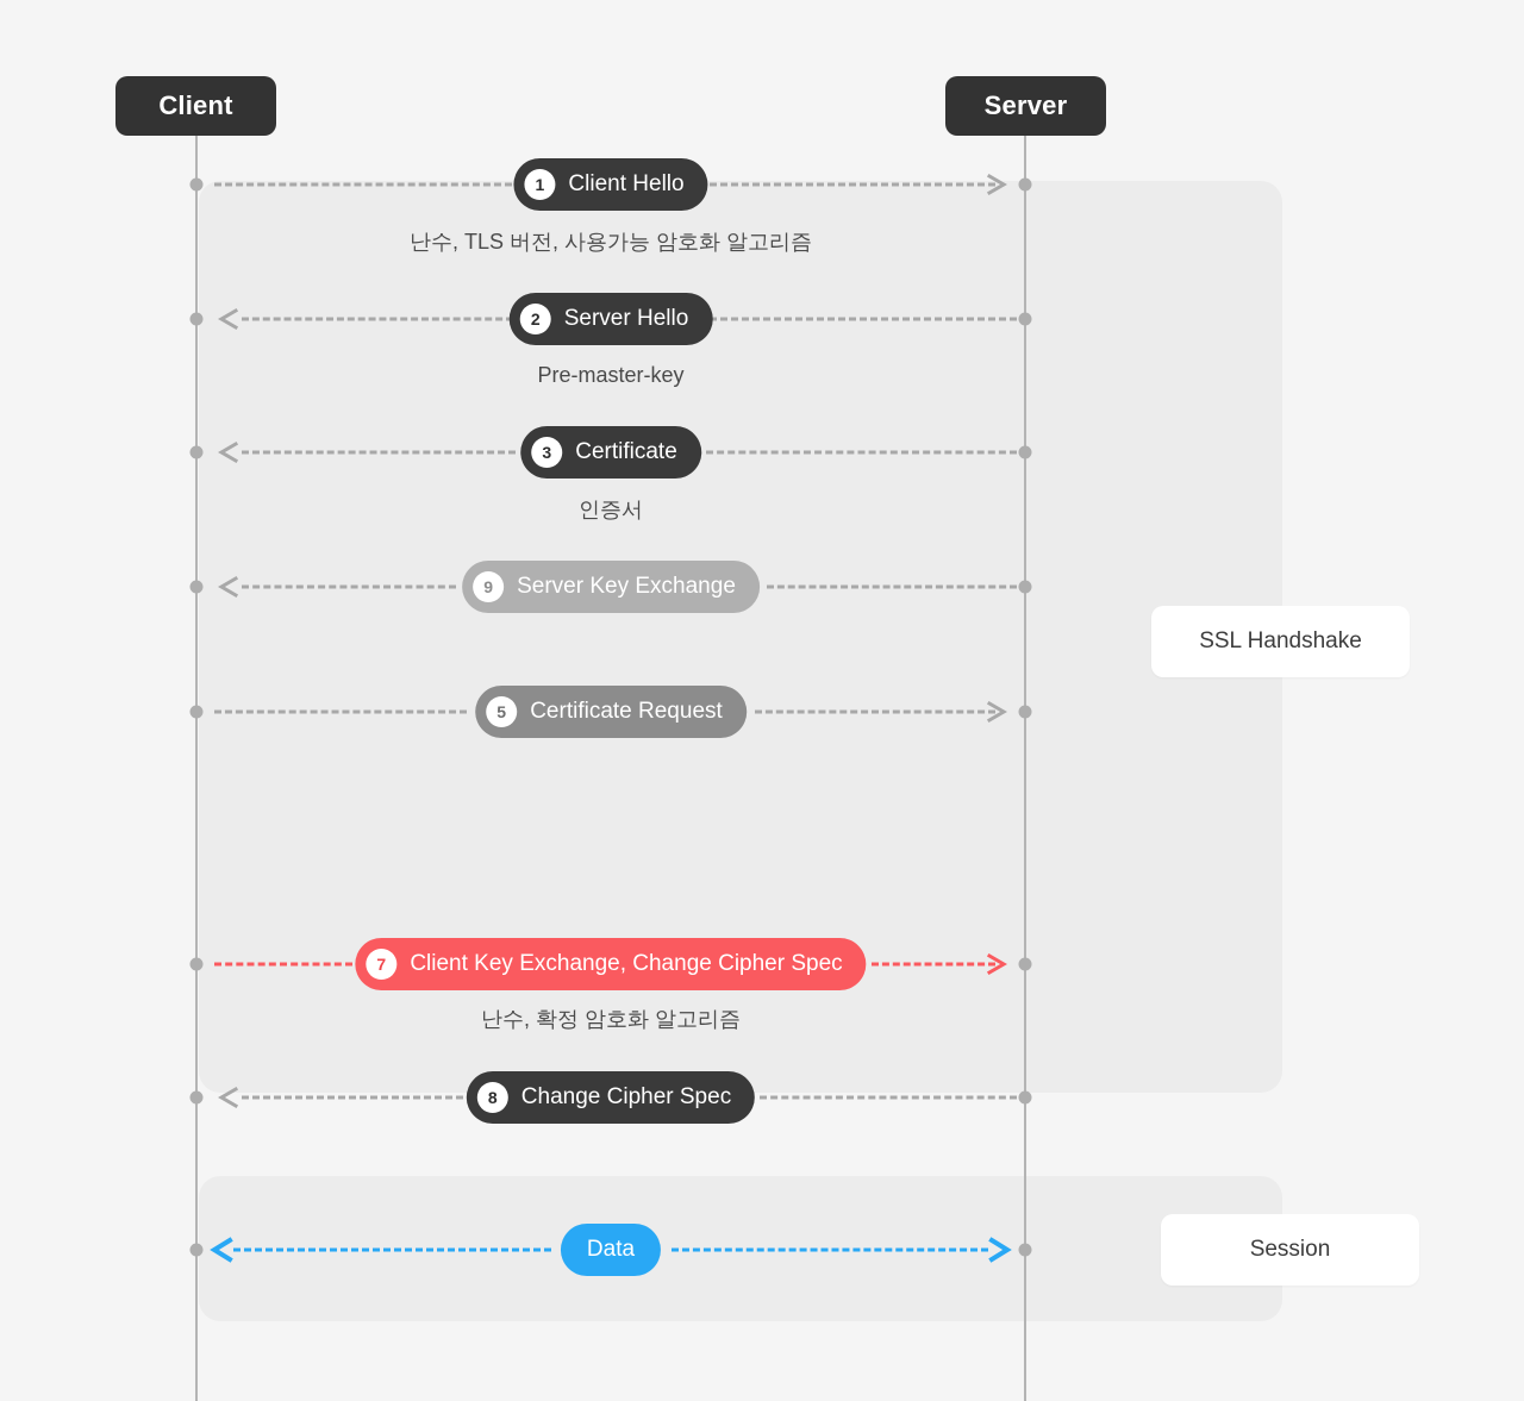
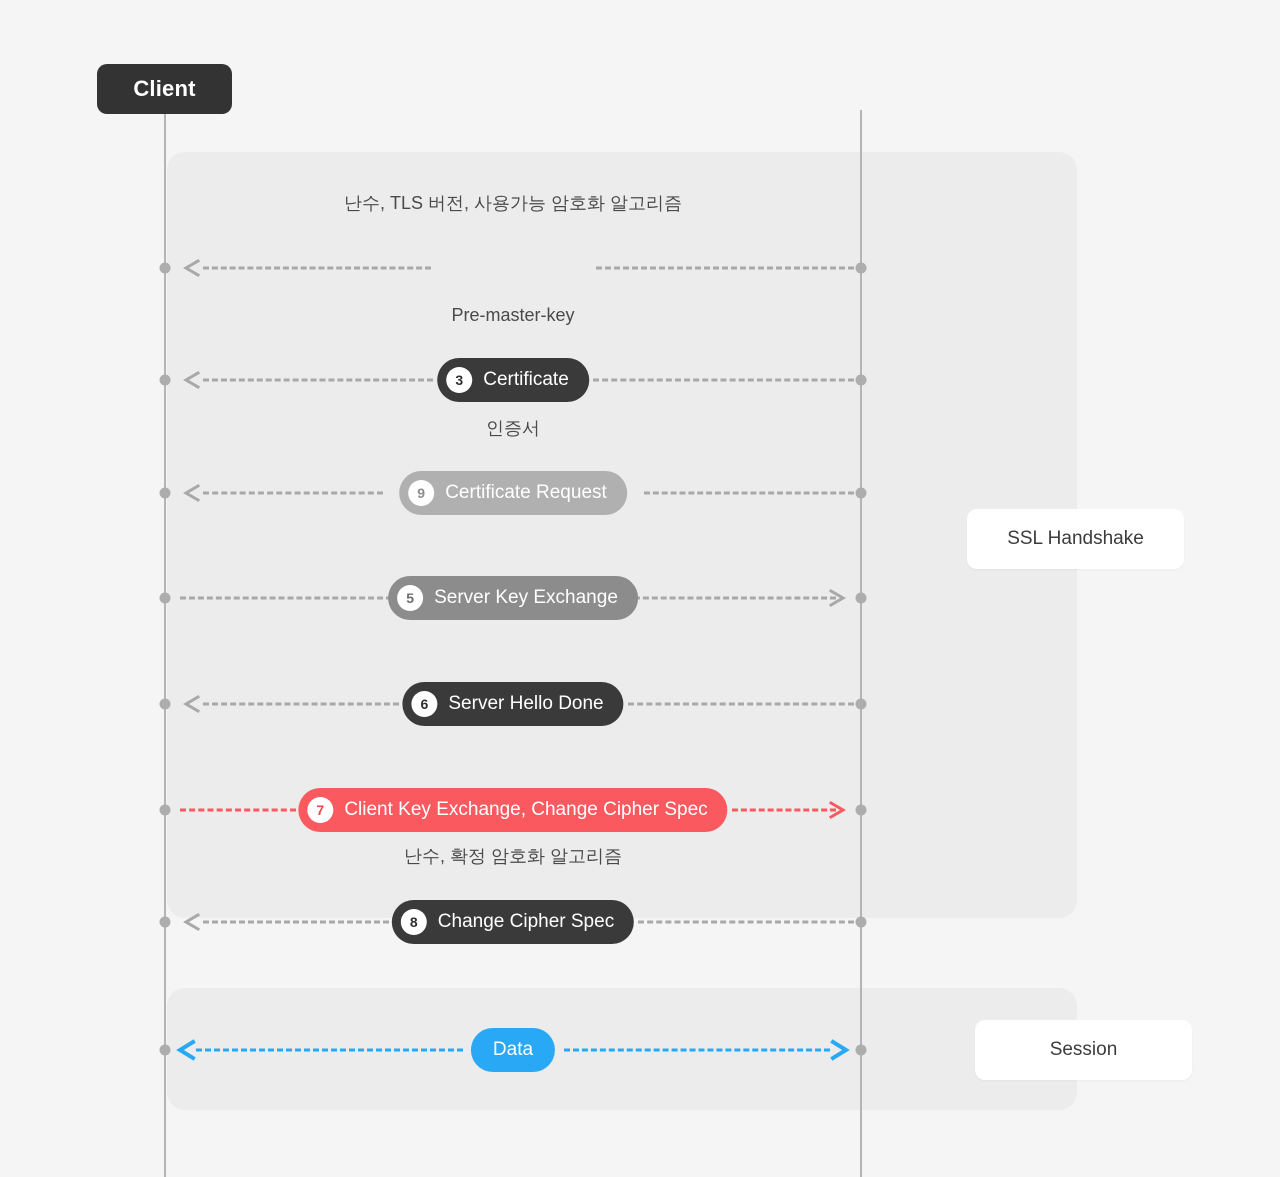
  SSL Handshake
  Session
  Client
- Server
- 1
- Client Hello
  난수, TLS 버전, 사용가능 암호화 알고리즘
- 2
- Server Hello
  Pre-master-key
  3
  Certificate
  인증서
  9
- Server Key Exchange
+ Certificate Request
  5
- Certificate Request
+ Server Key Exchange
+ 6
+ Server Hello Done
  7
  Client Key Exchange, Change Cipher Spec
  난수, 확정 암호화 알고리즘
  8
  Change Cipher Spec
  Data
